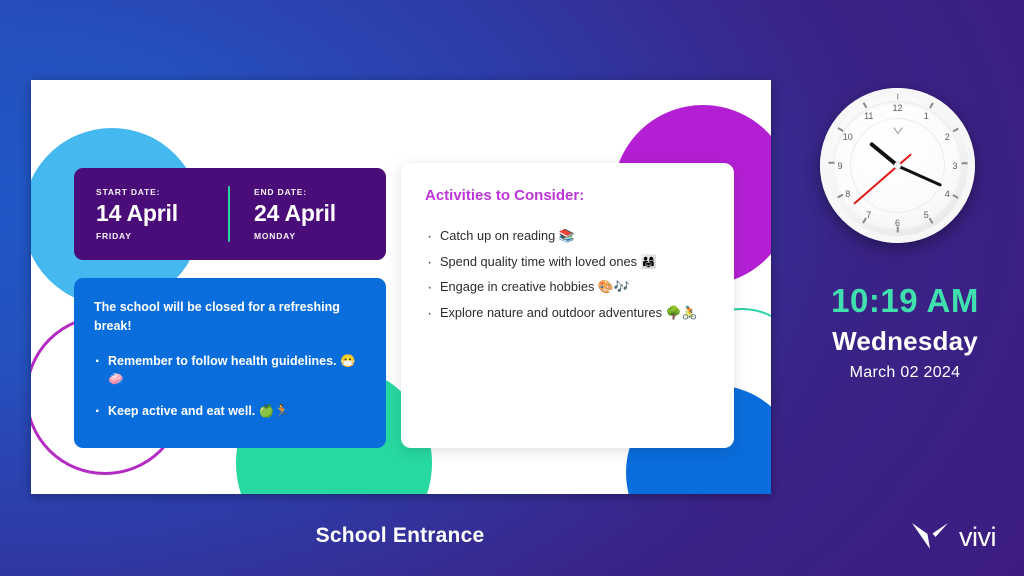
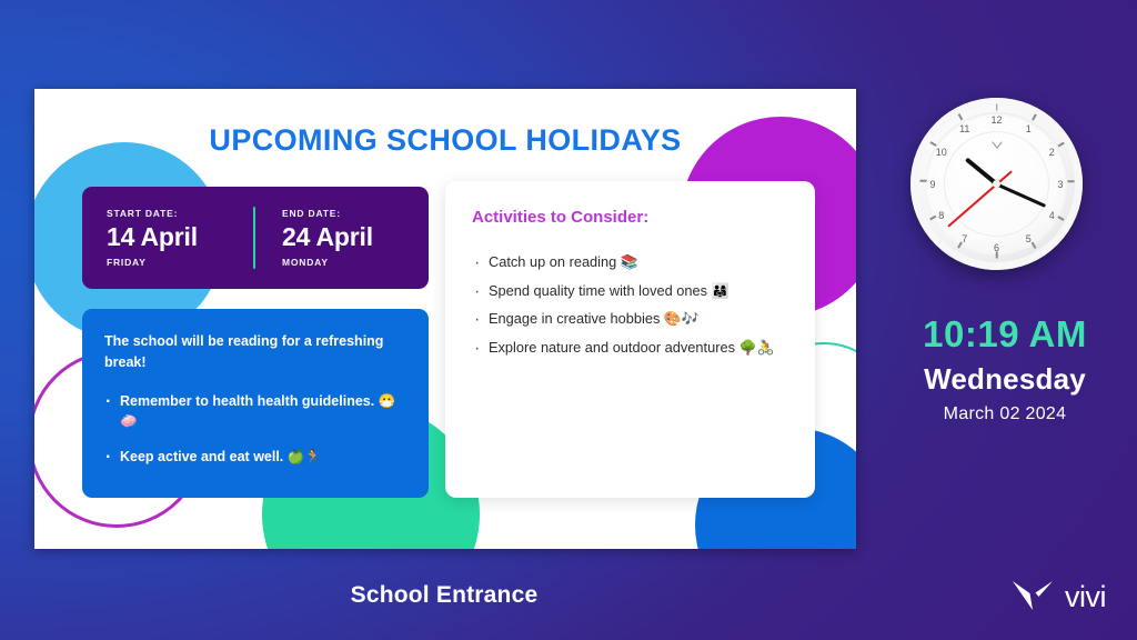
+ UPCOMING SCHOOL HOLIDAYS
  START DATE:
  14 April
  FRIDAY
  END DATE:
  24 April
  MONDAY
- The school will be closed for a refreshing break!
+ The school will be reading for a refreshing break!
- Remember to follow health guidelines. 😷🧼
+ Remember to health health guidelines. 😷🧼
  Keep active and eat well. 🍏🏃
  Activities to Consider:
  Catch up on reading 📚
  Spend quality time with loved ones 👨‍👩‍👧
  Engage in creative hobbies 🎨🎶
  Explore nature and outdoor adventures 🌳🚴
  12
  1
  2
  3
  4
  5
  6
  7
  8
  9
  10
  11
  10:19 AM
  Wednesday
  March 02 2024
  School Entrance
  vivi
